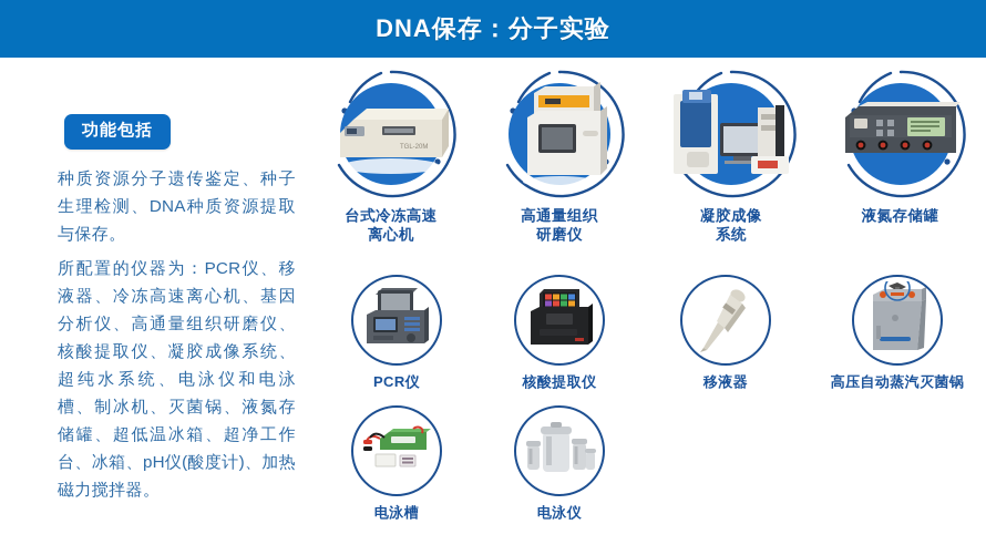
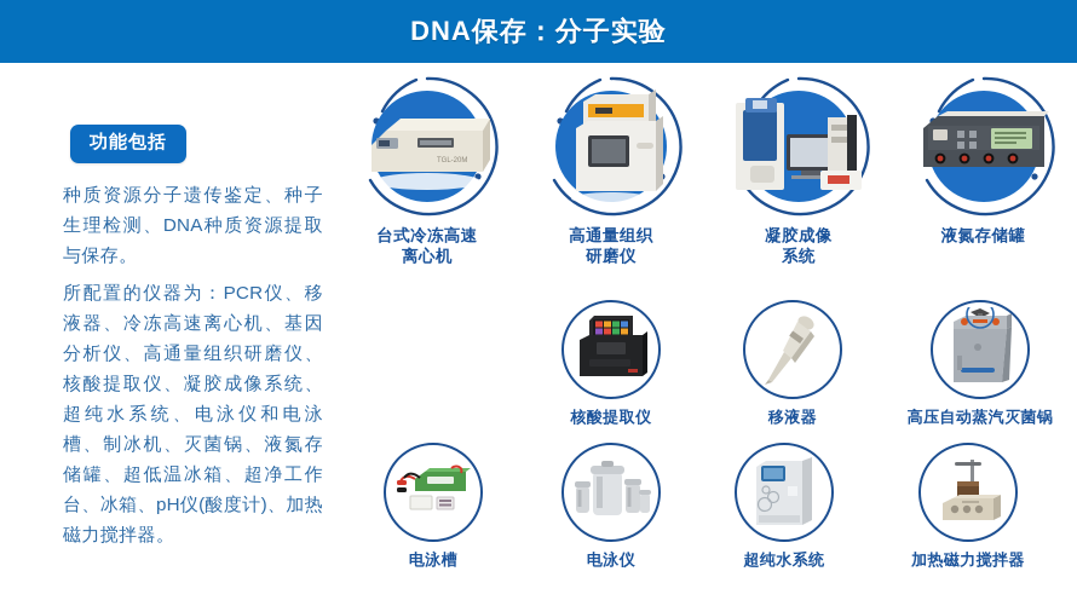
  DNA保存：分子实验
  功能包括
  种质资源分子遗传鉴定、种子生理检测、DNA种质资源提取与保存。
  所配置的仪器为：PCR仪、移液器、冷冻高速离心机、基因分析仪、高通量组织研磨仪、核酸提取仪、凝胶成像系统、超纯水系统、电泳仪和电泳槽、制冰机、灭菌锅、液氮存储罐、超低温冰箱、超净工作台、冰箱、pH仪(酸度计)、加热磁力搅拌器。
  台式冷冻高速
  离心机
  高通量组织
  研磨仪
  凝胶成像
  系统
  液氮存储罐
- PCR仪
  核酸提取仪
  移液器
  高压自动蒸汽灭菌锅
  电泳槽
  电泳仪
+ 超纯水系统
+ 加热磁力搅拌器
